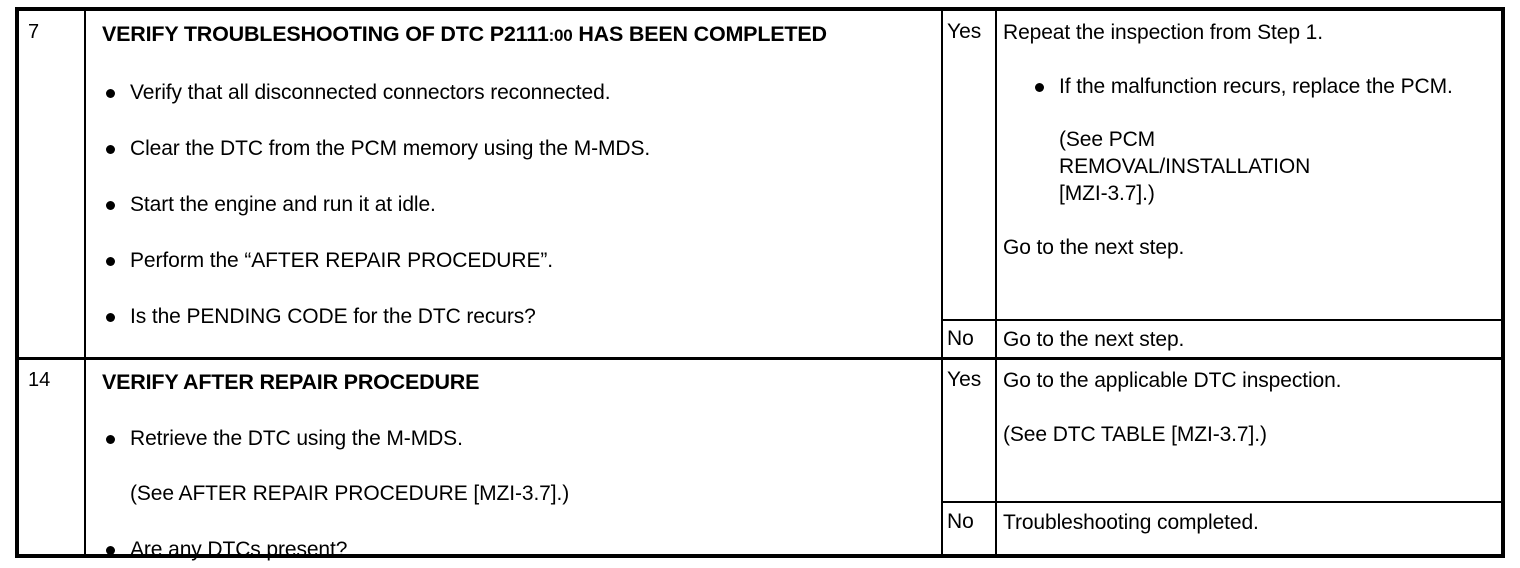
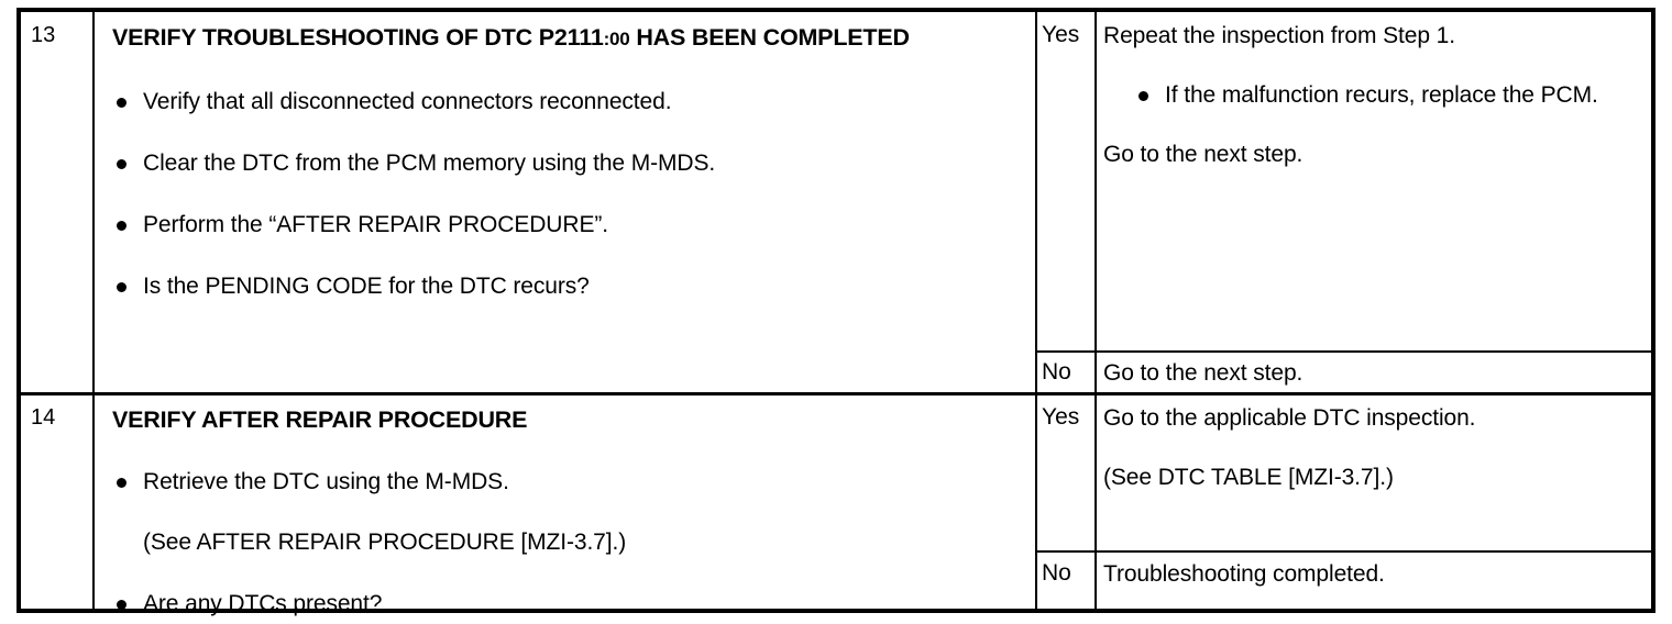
- 7
+ 13
  VERIFY TROUBLESHOOTING OF DTC P2111:00 HAS BEEN COMPLETED
  Verify that all disconnected connectors reconnected.
  Clear the DTC from the PCM memory using the M-MDS.
- Start the engine and run it at idle.
  Perform the “AFTER REPAIR PROCEDURE”.
  Is the PENDING CODE for the DTC recurs?
  Yes
  Repeat the inspection from Step 1.
  If the malfunction recurs, replace the PCM.
- (See PCM
- REMOVAL/INSTALLATION
- [MZI-3.7].)
  Go to the next step.
  No
  Go to the next step.
  14
  VERIFY AFTER REPAIR PROCEDURE
  Retrieve the DTC using the M-MDS.
  (See AFTER REPAIR PROCEDURE [MZI-3.7].)
  Are any DTCs present?
  Yes
  Go to the applicable DTC inspection.
  (See DTC TABLE [MZI-3.7].)
  No
  Troubleshooting completed.
